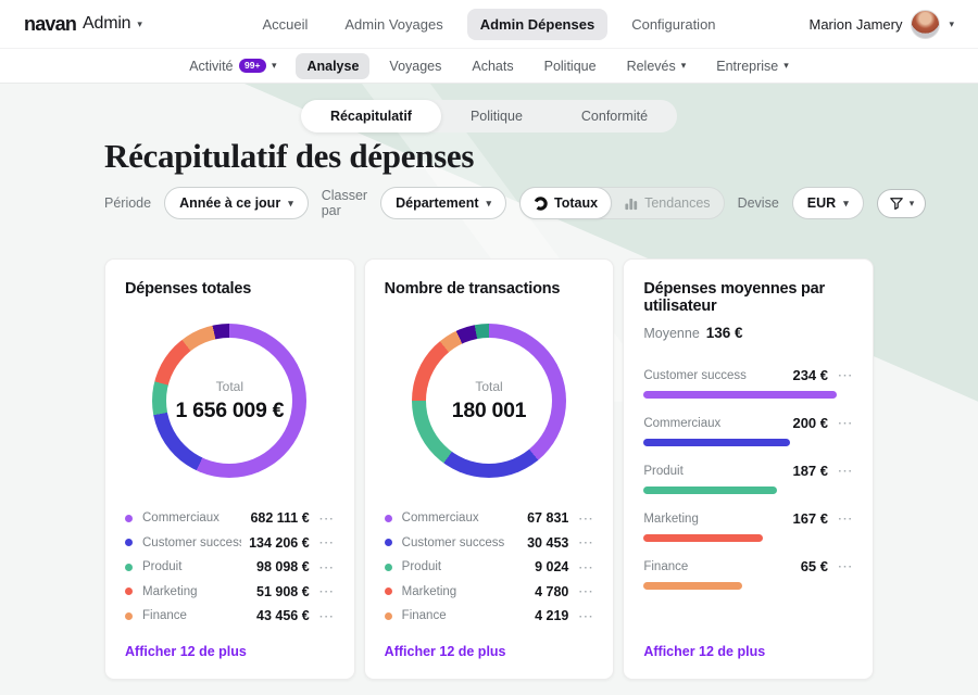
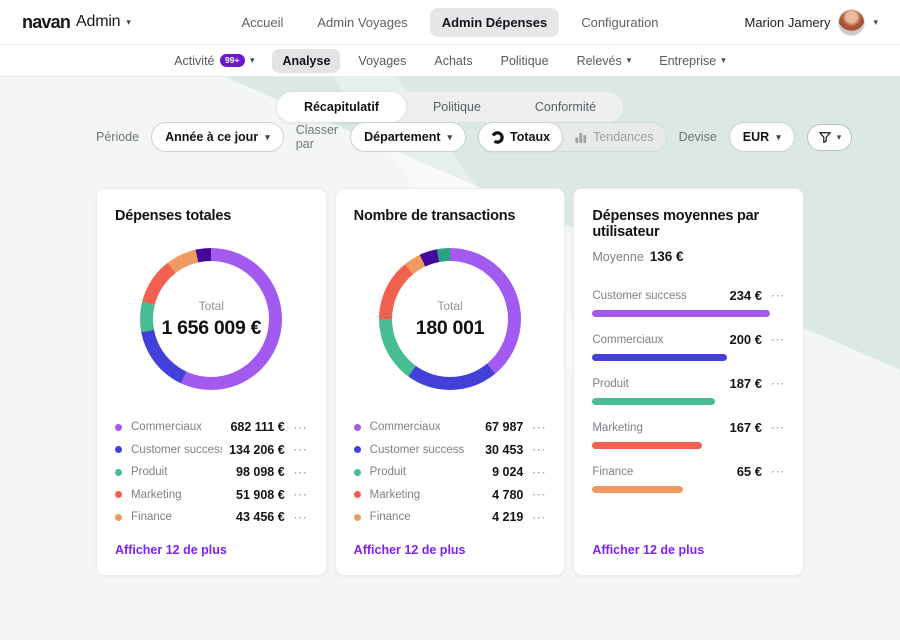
  navan
  Admin
  ▾
  Accueil
  Admin Voyages
  Admin Dépenses
  Configuration
  Marion Jamery
  ▾
  Activité
  99+
  ▾
  Analyse
  Voyages
  Achats
  Politique
  Relevés
  ▾
  Entreprise
  ▾
  Récapitulatif
  Politique
  Conformité
- Récapitulatif des dépenses
  Période
  Année à ce jour
  ▾
  Classer par
  Département
  ▾
  Totaux
  Tendances
  Devise
  EUR
  ▾
  ▾
  Dépenses totales
  Total
  1 656 009 €
  Commerciaux
  682 111 €
  ⋯
  Customer succes
  134 206 €
  ⋯
  Produit
  98 098 €
  ⋯
  Marketing
  51 908 €
  ⋯
  Finance
  43 456 €
  ⋯
  Afficher 12 de plus
  Nombre de transactions
  Total
  180 001
  Commerciaux
- 67 831
+ 67 987
  ⋯
  Customer success
  30 453
  ⋯
  Produit
  9 024
  ⋯
  Marketing
  4 780
  ⋯
  Finance
  4 219
  ⋯
  Afficher 12 de plus
  Dépenses moyennes par utilisateur
  Moyenne
  136 €
  Customer success
  234 €
  ⋯
  Commerciaux
  200 €
  ⋯
  Produit
  187 €
  ⋯
  Marketing
  167 €
  ⋯
  Finance
  65 €
  ⋯
  Afficher 12 de plus
